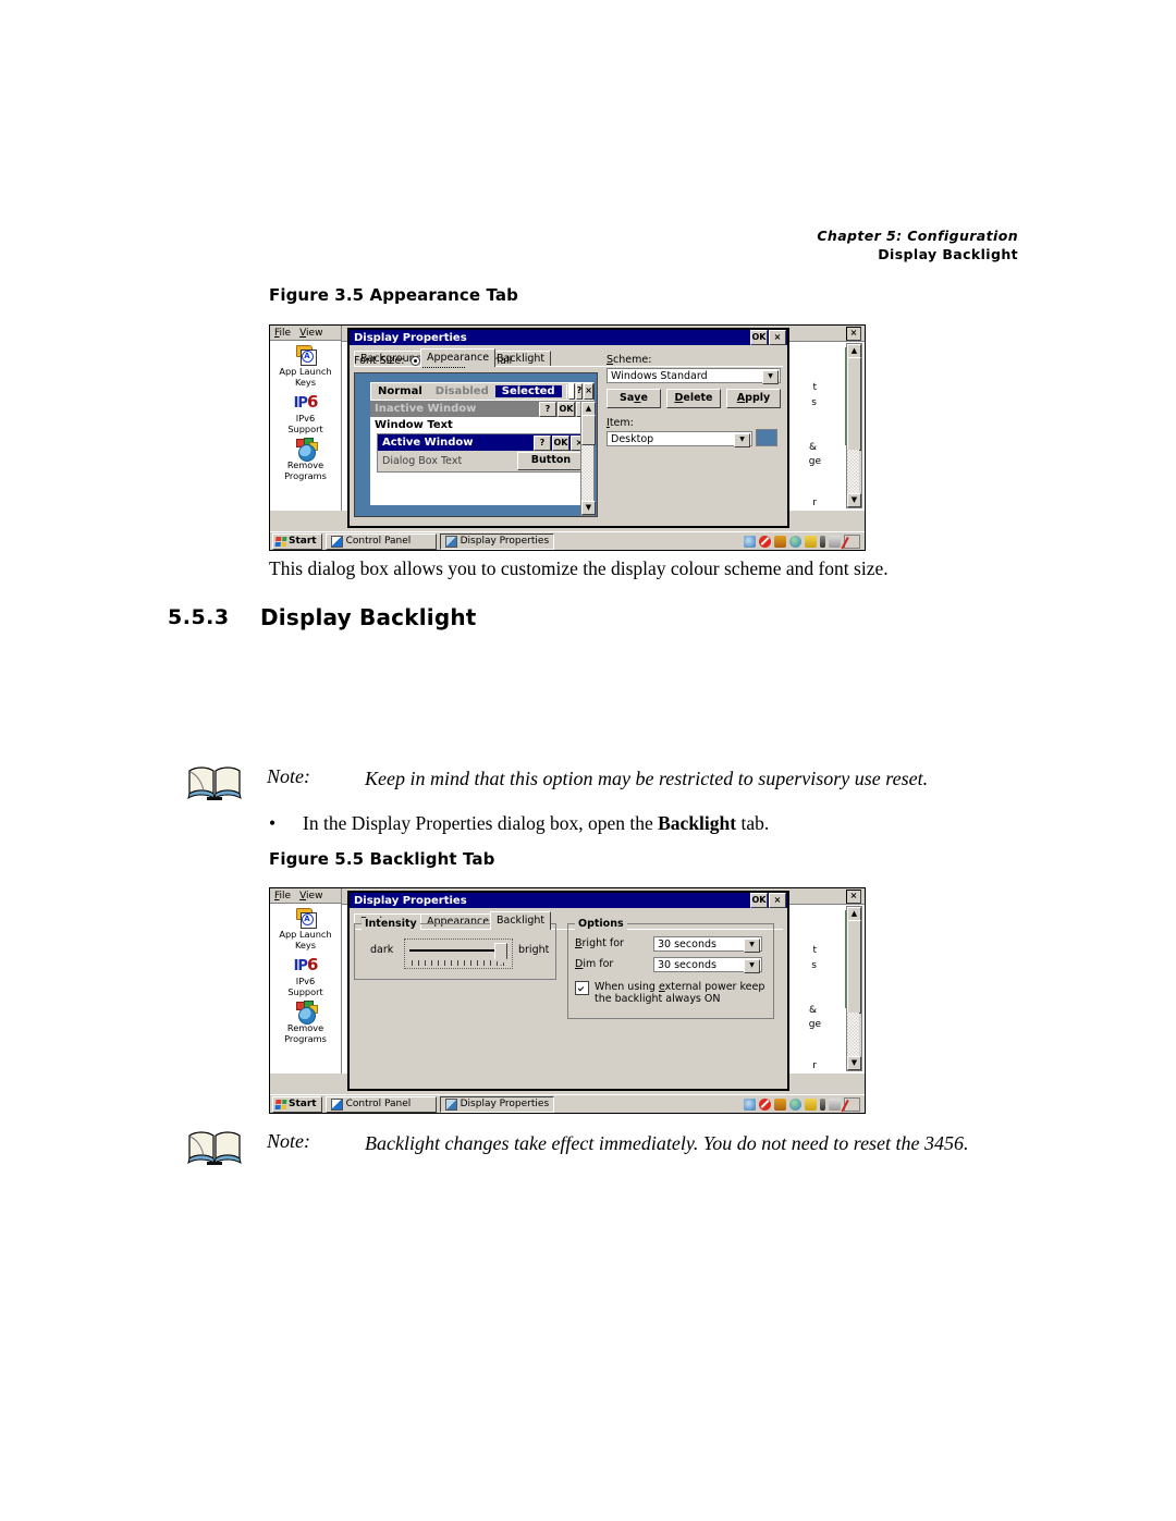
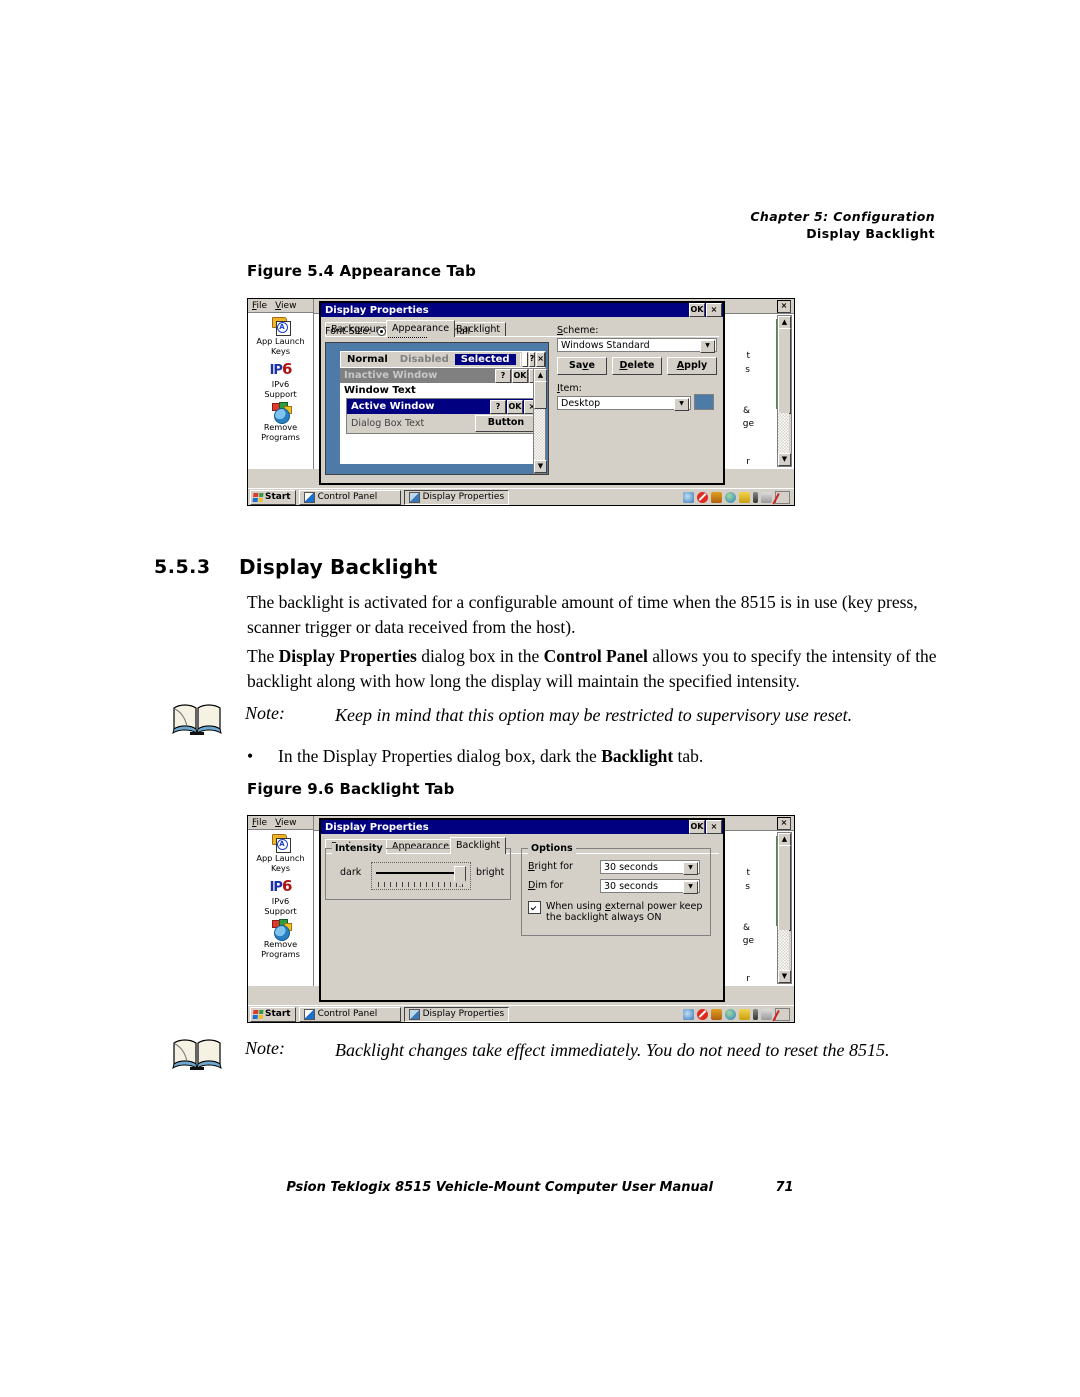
  Chapter 5: Configuration
  Display Backlight
- Figure 3.5 Appearance Tab
+ Figure 5.4 Appearance Tab
  ×
  t
  s
  &
  ge
  r
  ▲
  ▼
  File
  View
  A
  App Launch
  Keys
  IP6
  IPv6
  Support
  Remove
  Programs
  Display Properties
  OK
  ×
  Backgrou
  Appearance
  Backlight
  Font Size:
  Normal
  Disabled
  Selected
  ?
  ×
  Inactive Window
  ?
  OK
  Window Text
  Active Window
  ?
  OK
  ×
  Dialog Box Text
  Button
  ▲
  ▼
  Scheme:
  Windows Standard
  Save
  Delete
  Apply
  Item:
  Desktop
  Start
  Control Panel
  Display Properties
- This dialog box allows you to customize the display colour scheme and font size.
  5.5.3
  Display Backlight
+ The backlight is activated for a configurable amount of time when the 8515 is in use (key press, scanner trigger or data received from the host).
+ The Display Properties dialog box in the Control Panel allows you to specify the intensity of the backlight along with how long the display will maintain the specified intensity.
  Note:
  Keep in mind that this option may be restricted to supervisory use reset.
  •
- In the Display Properties dialog box, open the Backlight tab.
+ In the Display Properties dialog box, dark the Backlight tab.
- Figure 5.5 Backlight Tab
+ Figure 9.6 Backlight Tab
  ×
  t
  s
  &
  ge
  r
  ▲
  ▼
  File
  View
  A
  App Launch
  Keys
  IP6
  IPv6
  Support
  Remove
  Programs
  Display Properties
  OK
  ×
  Appearance
  Backlight
  Intensity
  dark
  bright
  Options
  Bright for
  30 seconds
  Dim for
  30 seconds
  When using external power keep
  the backlight always ON
  Start
  Control Panel
  Display Properties
  Note:
- Backlight changes take effect immediately. You do not need to reset the 3456.
+ Backlight changes take effect immediately. You do not need to reset the 8515.
+ Psion Teklogix 8515 Vehicle-Mount Computer User Manual 71
